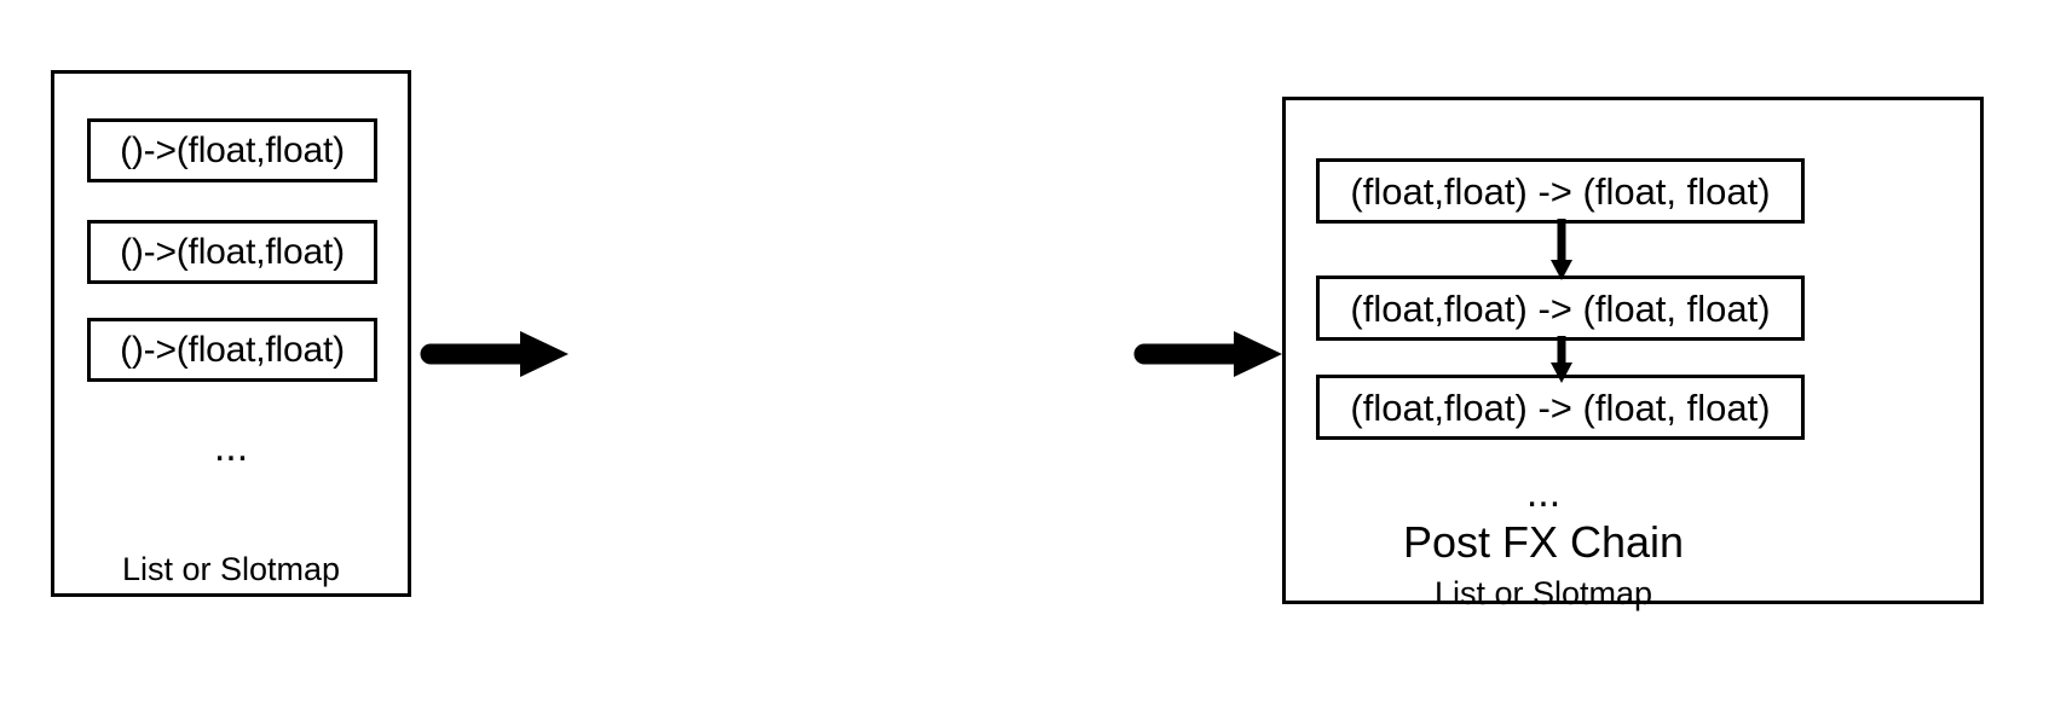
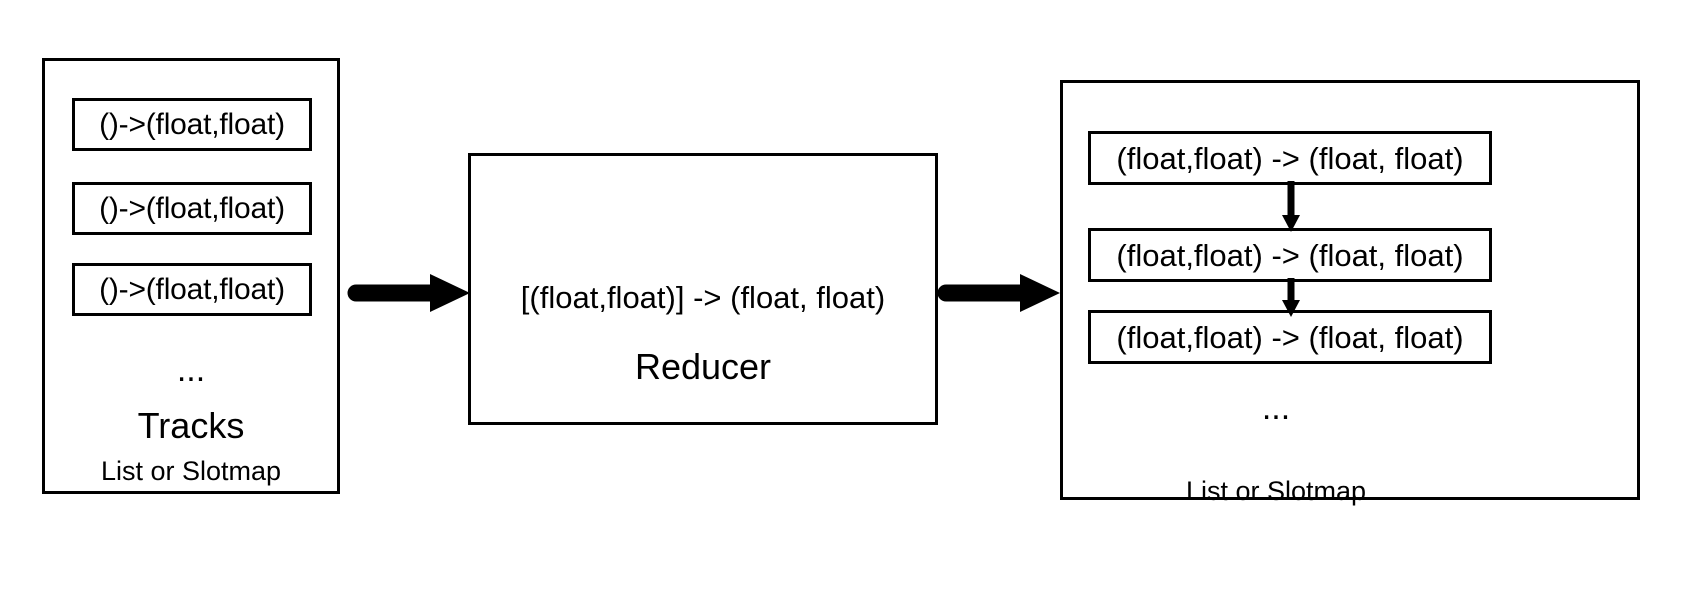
  ()->(float,float)
  ()->(float,float)
  ()->(float,float)
  ...
+ Tracks
  List or Slotmap
+ [(float,float)] -> (float, float)
+ Reducer
  (float,float) -> (float, float)
  (float,float) -> (float, float)
  (float,float) -> (float, float)
  ...
- Post FX Chain
  List or Slotmap
